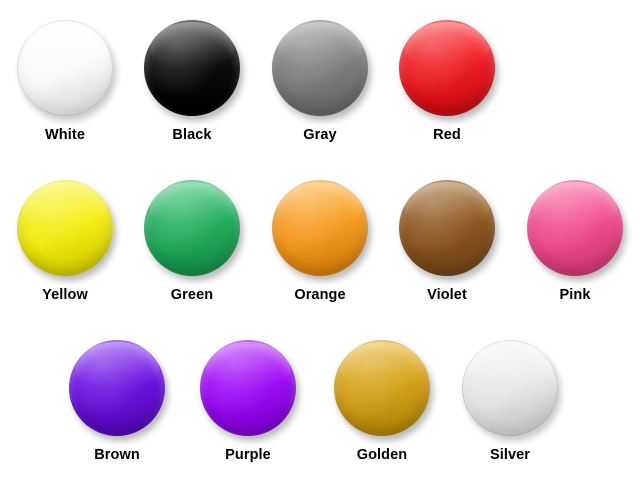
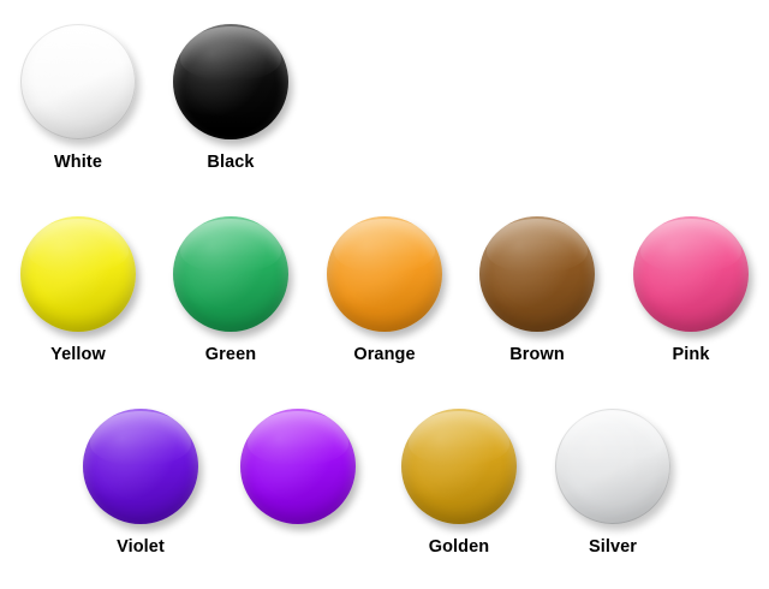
  White
  Black
- Gray
- Red
  Yellow
  Green
  Orange
- Violet
+ Brown
  Pink
- Brown
+ Violet
- Purple
  Golden
  Silver
